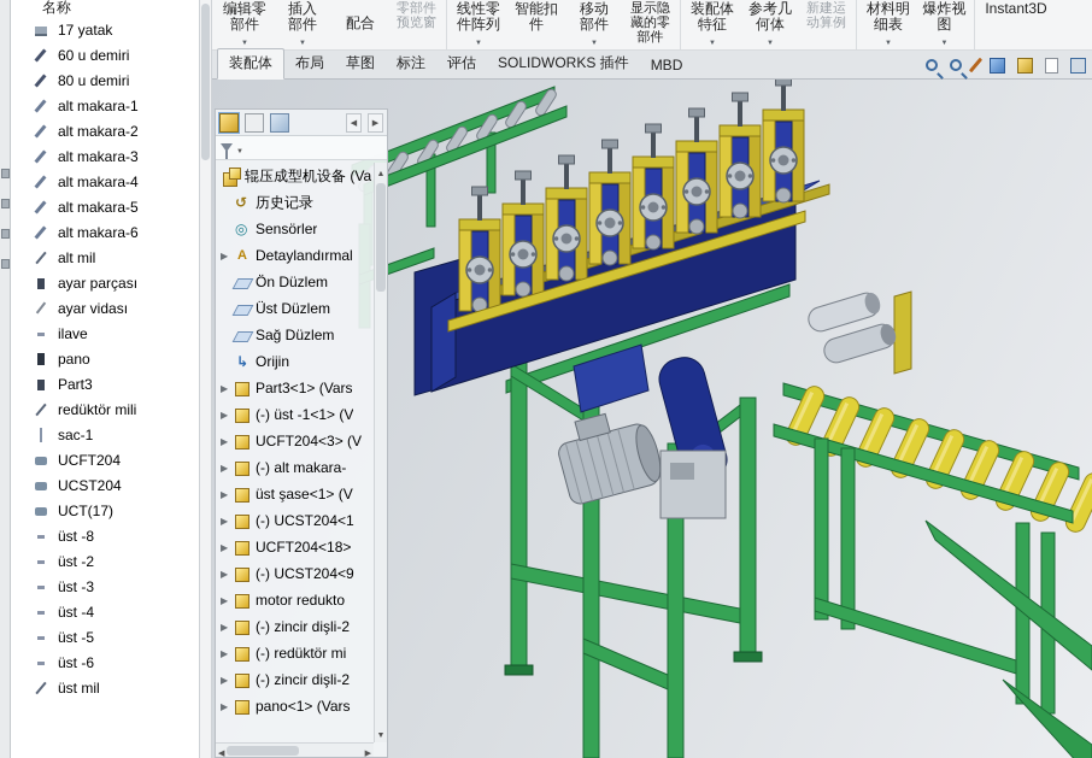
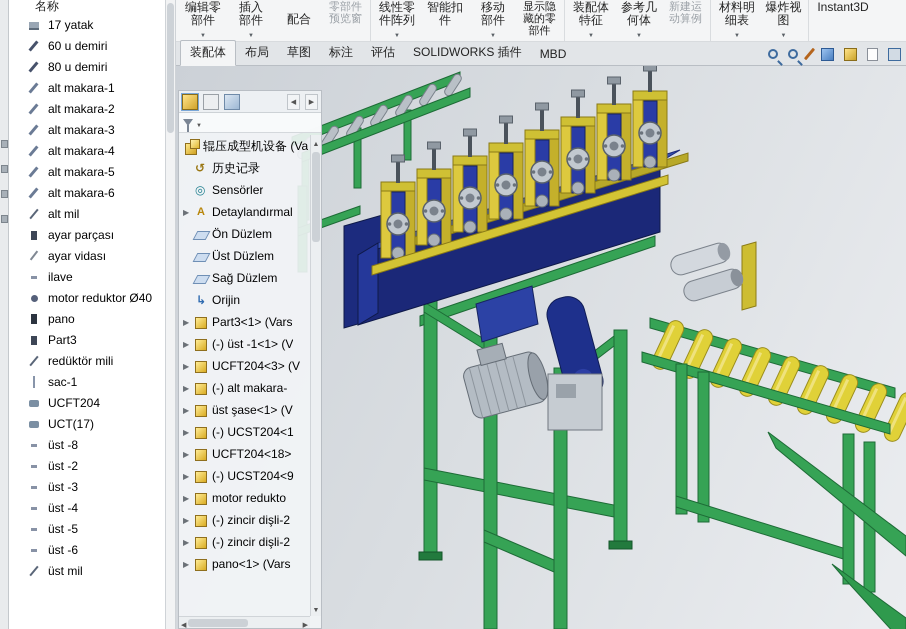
  名称
  17 yatak
  60 u demiri
  80 u demiri
  alt makara-1
  alt makara-2
  alt makara-3
  alt makara-4
  alt makara-5
  alt makara-6
  alt mil
  ayar parçası
  ayar vidası
  ilave
+ motor reduktor Ø40
  pano
  Part3
  redüktör mili
  sac-1
  UCFT204
- UCST204
  UCT(17)
  üst -8
  üst -2
  üst -3
  üst -4
  üst -5
  üst -6
  üst mil
  编辑零
  部件
  插入
  部件
  配合
  零部件
  预览窗
  线性零
  件阵列
  智能扣
  件
  移动
  部件
  显示隐
  藏的零
  部件
  装配体
  特征
  参考几
  何体
  新建运
  动算例
  材料明
  细表
  爆炸视
  图
  Instant3D
  装配体
  布局
  草图
  标注
  评估
  SOLIDWORKS 插件
  MBD
  辊压成型机设备 (Va
  历史记录
  Sensörler
  Detaylandırmal
  Ön Düzlem
  Üst Düzlem
  Sağ Düzlem
  Orijin
  Part3<1> (Vars
  (-) üst -1<1> (V
  UCFT204<3> (V
  (-) alt makara-
  üst şase<1> (V
  (-) UCST204<1
  UCFT204<18>
  (-) UCST204<9
  motor redukto
  (-) zincir dişli-2
- (-) redüktör mi
  (-) zincir dişli-2
  pano<1> (Vars
